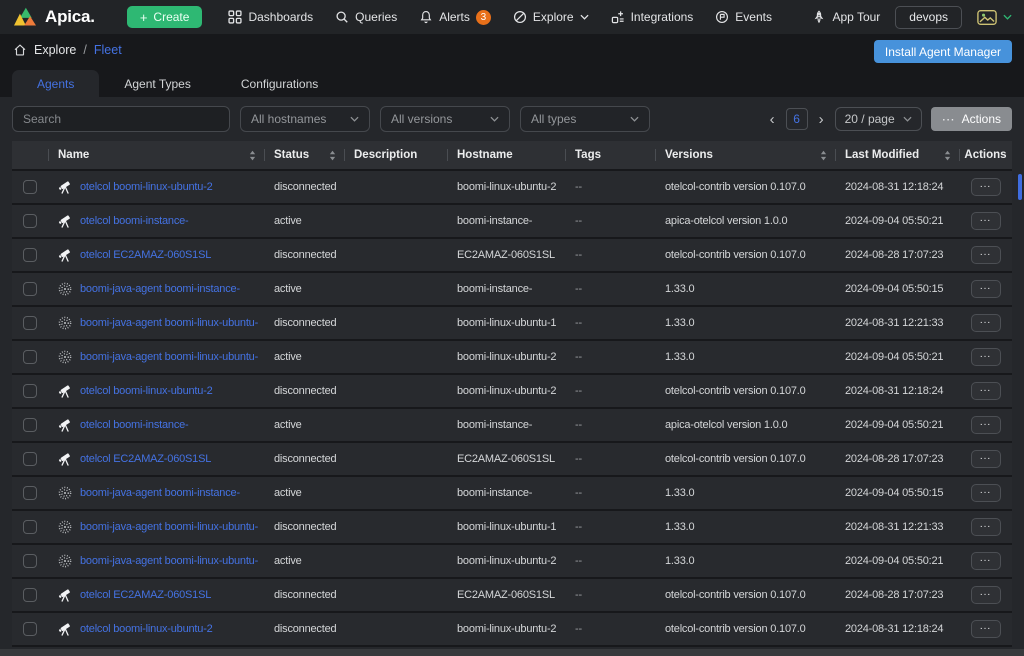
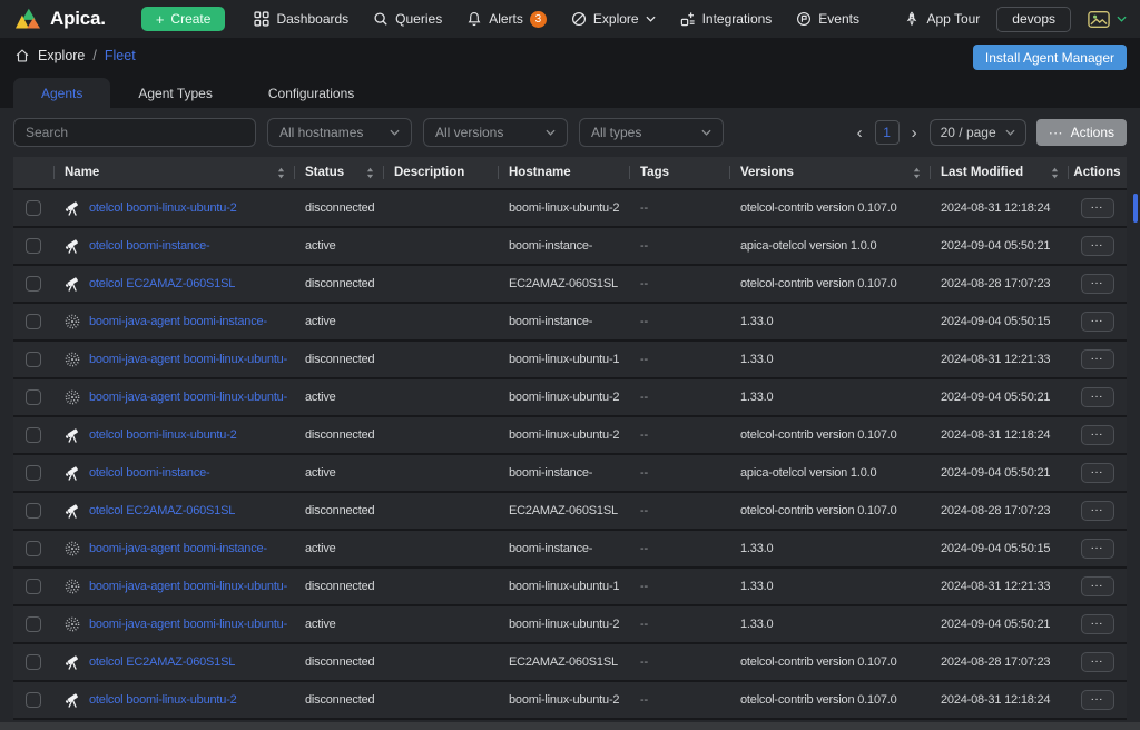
  Apica.
  +
  Create
  Dashboards
  Queries
  Alerts
  3
  Explore
  Integrations
  Events
  App Tour
  devops
  Explore
  /
  Fleet
  Install Agent Manager
  Agents
  Agent Types
  Configurations
  Search
  All hostnames
  All versions
  All types
  ‹
- 6
+ 1
  ›
  20 / page
  ⋯
  Actions
  Name
  Status
  Description
  Hostname
  Tags
  Versions
  Last Modified
  Actions
  otelcol boomi-linux-ubuntu-2
  disconnected
  boomi-linux-ubuntu-2
  --
  otelcol-contrib version 0.107.0
  2024-08-31 12:18:24
  ...
  otelcol boomi-instance-
  active
  boomi-instance-
  --
  apica-otelcol version 1.0.0
  2024-09-04 05:50:21
  ...
  otelcol EC2AMAZ-060S1SL
  disconnected
  EC2AMAZ-060S1SL
  --
  otelcol-contrib version 0.107.0
  2024-08-28 17:07:23
  ...
  boomi-java-agent boomi-instance-
  active
  boomi-instance-
  --
  1.33.0
  2024-09-04 05:50:15
  ...
  boomi-java-agent boomi-linux-ubuntu-
  disconnected
  boomi-linux-ubuntu-1
  --
  1.33.0
  2024-08-31 12:21:33
  ...
  boomi-java-agent boomi-linux-ubuntu-
  active
  boomi-linux-ubuntu-2
  --
  1.33.0
  2024-09-04 05:50:21
  ...
  otelcol boomi-linux-ubuntu-2
  disconnected
  boomi-linux-ubuntu-2
  --
  otelcol-contrib version 0.107.0
  2024-08-31 12:18:24
  ...
  otelcol boomi-instance-
  active
  boomi-instance-
  --
  apica-otelcol version 1.0.0
  2024-09-04 05:50:21
  ...
  otelcol EC2AMAZ-060S1SL
  disconnected
  EC2AMAZ-060S1SL
  --
  otelcol-contrib version 0.107.0
  2024-08-28 17:07:23
  ...
  boomi-java-agent boomi-instance-
  active
  boomi-instance-
  --
  1.33.0
  2024-09-04 05:50:15
  ...
  boomi-java-agent boomi-linux-ubuntu-
  disconnected
  boomi-linux-ubuntu-1
  --
  1.33.0
  2024-08-31 12:21:33
  ...
  boomi-java-agent boomi-linux-ubuntu-
  active
  boomi-linux-ubuntu-2
  --
  1.33.0
  2024-09-04 05:50:21
  ...
  otelcol EC2AMAZ-060S1SL
  disconnected
  EC2AMAZ-060S1SL
  --
  otelcol-contrib version 0.107.0
  2024-08-28 17:07:23
  ...
  otelcol boomi-linux-ubuntu-2
  disconnected
  boomi-linux-ubuntu-2
  --
  otelcol-contrib version 0.107.0
  2024-08-31 12:18:24
  ...
